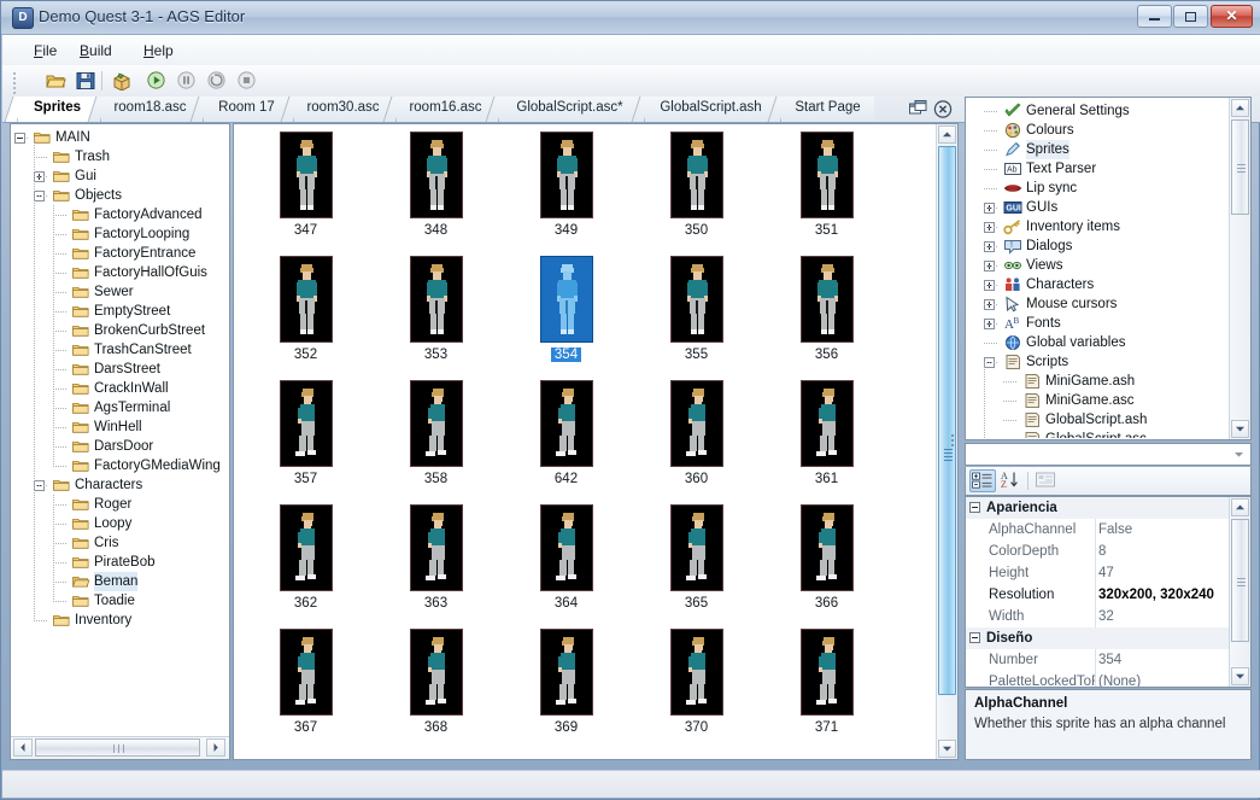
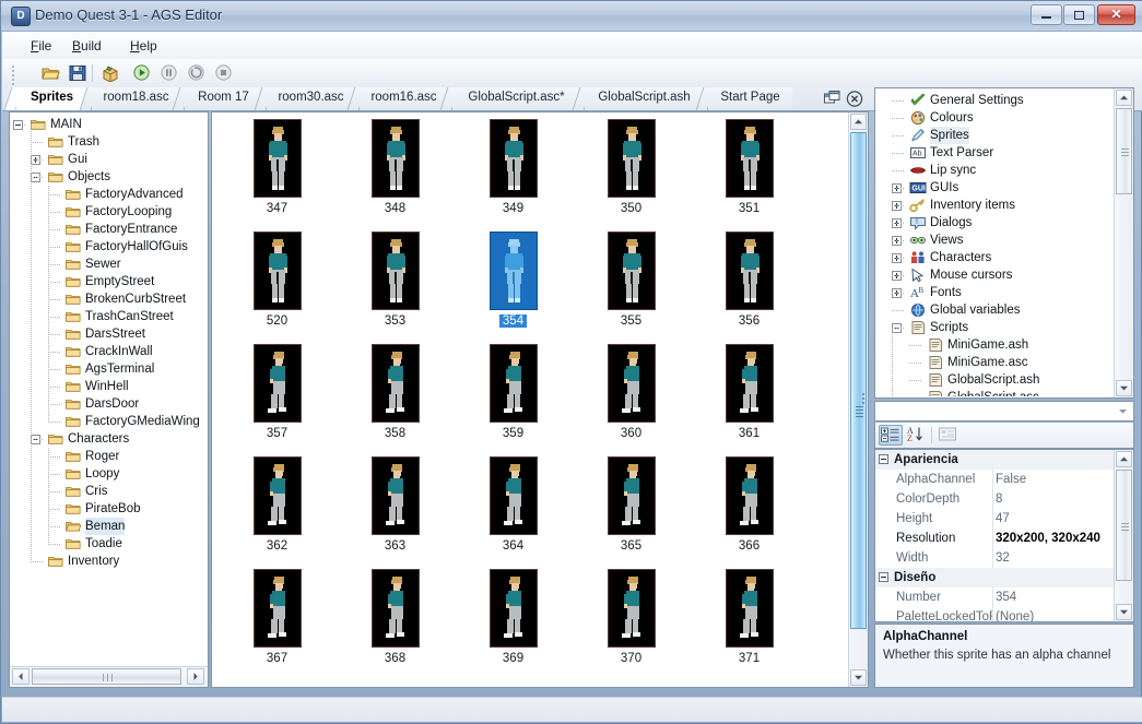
  D
  Demo Quest 3-1 - AGS Editor
  ✕
  File
  Build
  Help
  Sprites
  room18.asc
  Room 17
  room30.asc
  room16.asc
  GlobalScript.asc*
  GlobalScript.ash
  Start Page
  MAIN
  Trash
  Gui
  Objects
  FactoryAdvanced
  FactoryLooping
  FactoryEntrance
  FactoryHallOfGuis
  Sewer
  EmptyStreet
  BrokenCurbStreet
  TrashCanStreet
  DarsStreet
  CrackInWall
  AgsTerminal
  WinHell
  DarsDoor
  FactoryGMediaWing
  Characters
  Roger
  Loopy
  Cris
  PirateBob
  Beman
  Toadie
  Inventory
  347
  348
  349
  350
  351
- 352
+ 520
  353
  354
  355
  356
  357
  358
- 642
+ 359
  360
  361
  362
  363
  364
  365
  366
  367
  368
  369
  370
  371
  General Settings
  Colours
  Sprites
  Text Parser
  Lip sync
  GUIs
  Inventory items
  Dialogs
  Views
  Characters
  Mouse cursors
  A
  B
  Fonts
  Global variables
  Scripts
  MiniGame.ash
  MiniGame.asc
  GlobalScript.ash
  A
  Z
  Apariencia
  AlphaChannel
  False
  ColorDepth
  8
  Height
  47
  Resolution
  320x200, 320x240
  Width
  32
  Diseño
  Number
  354
  PaletteLockedTo
  (None)
  AlphaChannel
  Whether this sprite has an alpha channel
